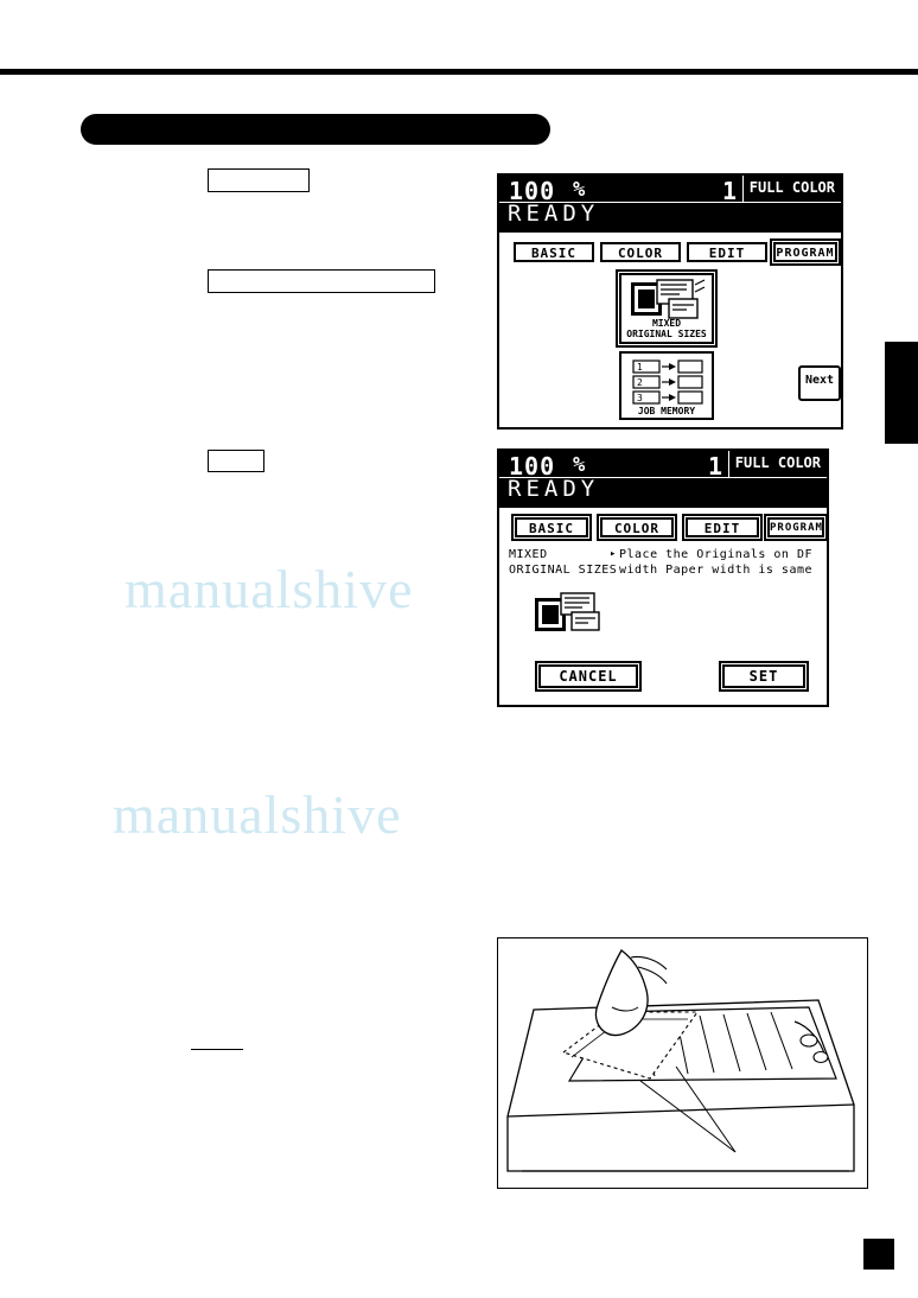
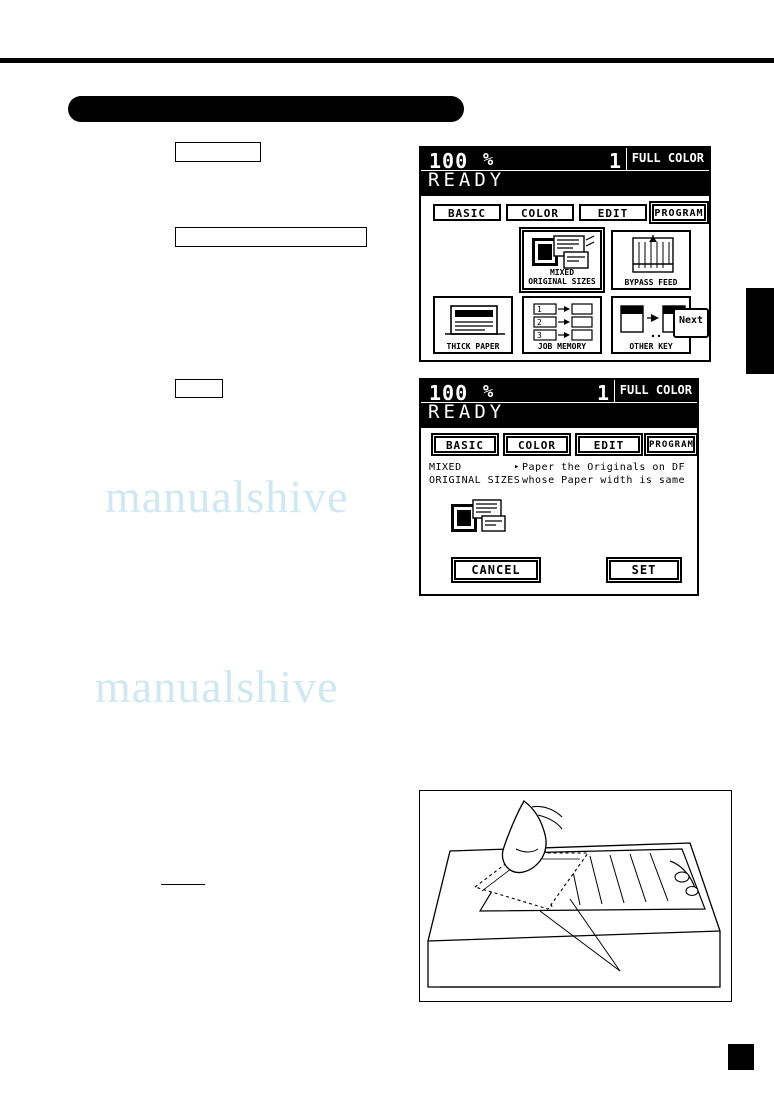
  manualshive
  manualshive
  100
  %
  1
  FULL COLOR
  READY
  BASIC
  COLOR
  EDIT
  PROGRAM
  MIXED
  ORIGINAL SIZES
+ BYPASS FEED
+ THICK PAPER
  1
  2
  3
  JOB MEMORY
+ OTHER KEY
  Next
  100
  %
  1
  FULL COLOR
  READY
  BASIC
  COLOR
  EDIT
  PROGRAM
  MIXED
  ORIGINAL SIZES
  ▸
- Place the Originals on DF
+ Paper the Originals on DF
- width Paper width is same
+ whose Paper width is same
  CANCEL
  SET
